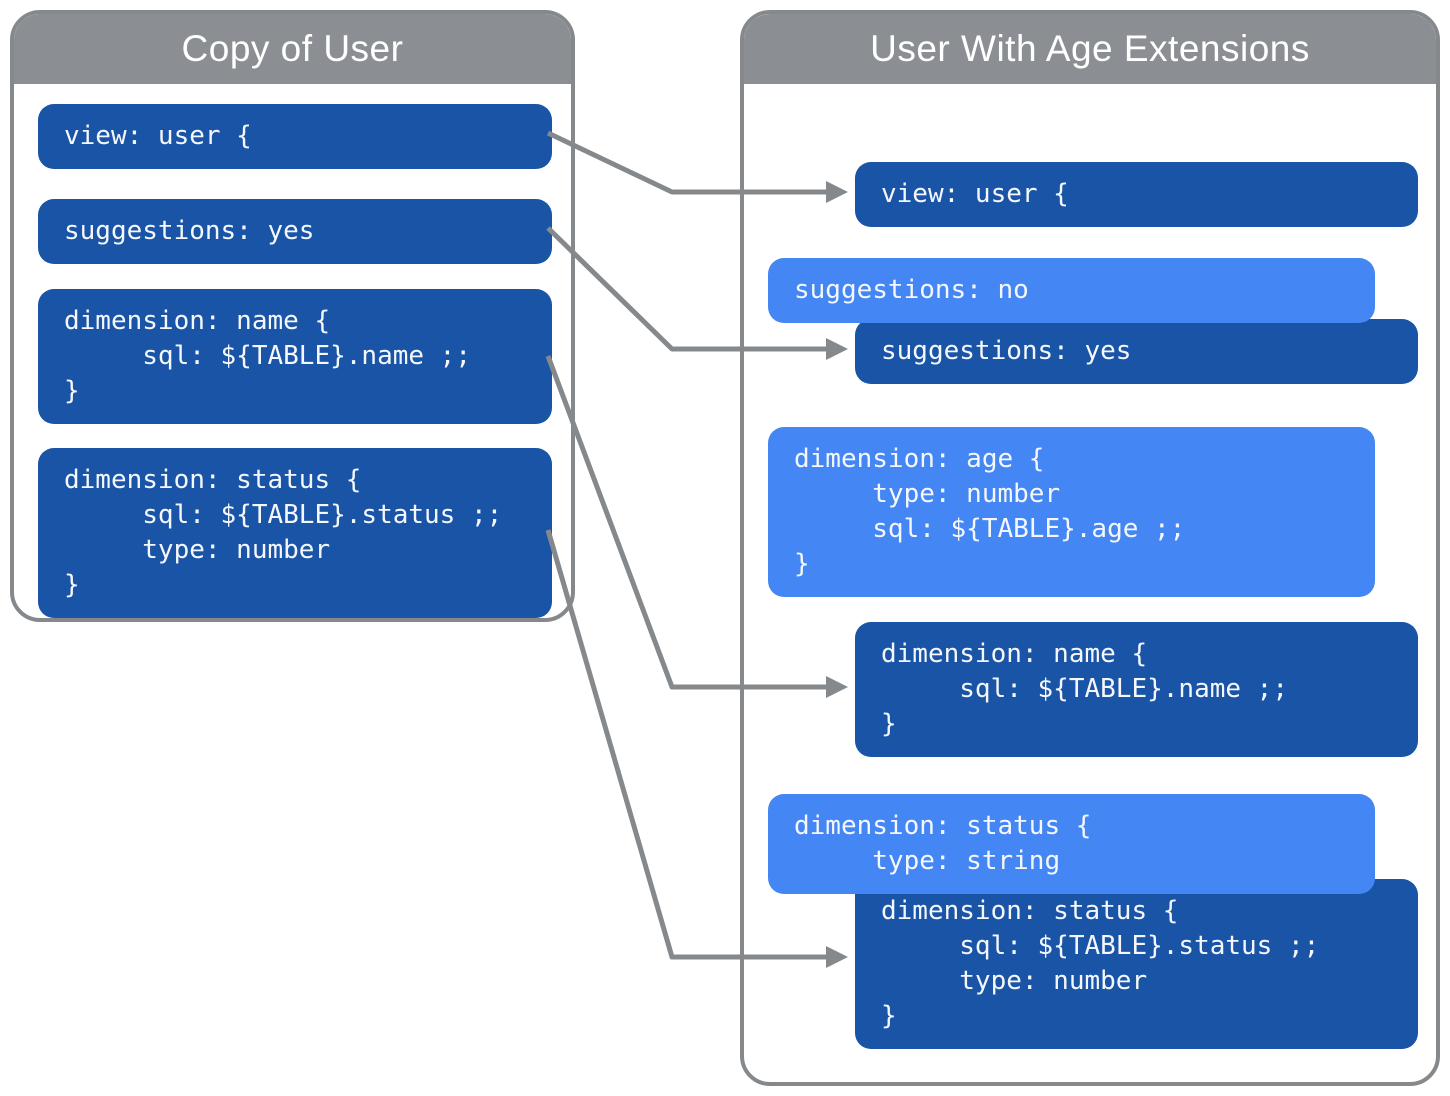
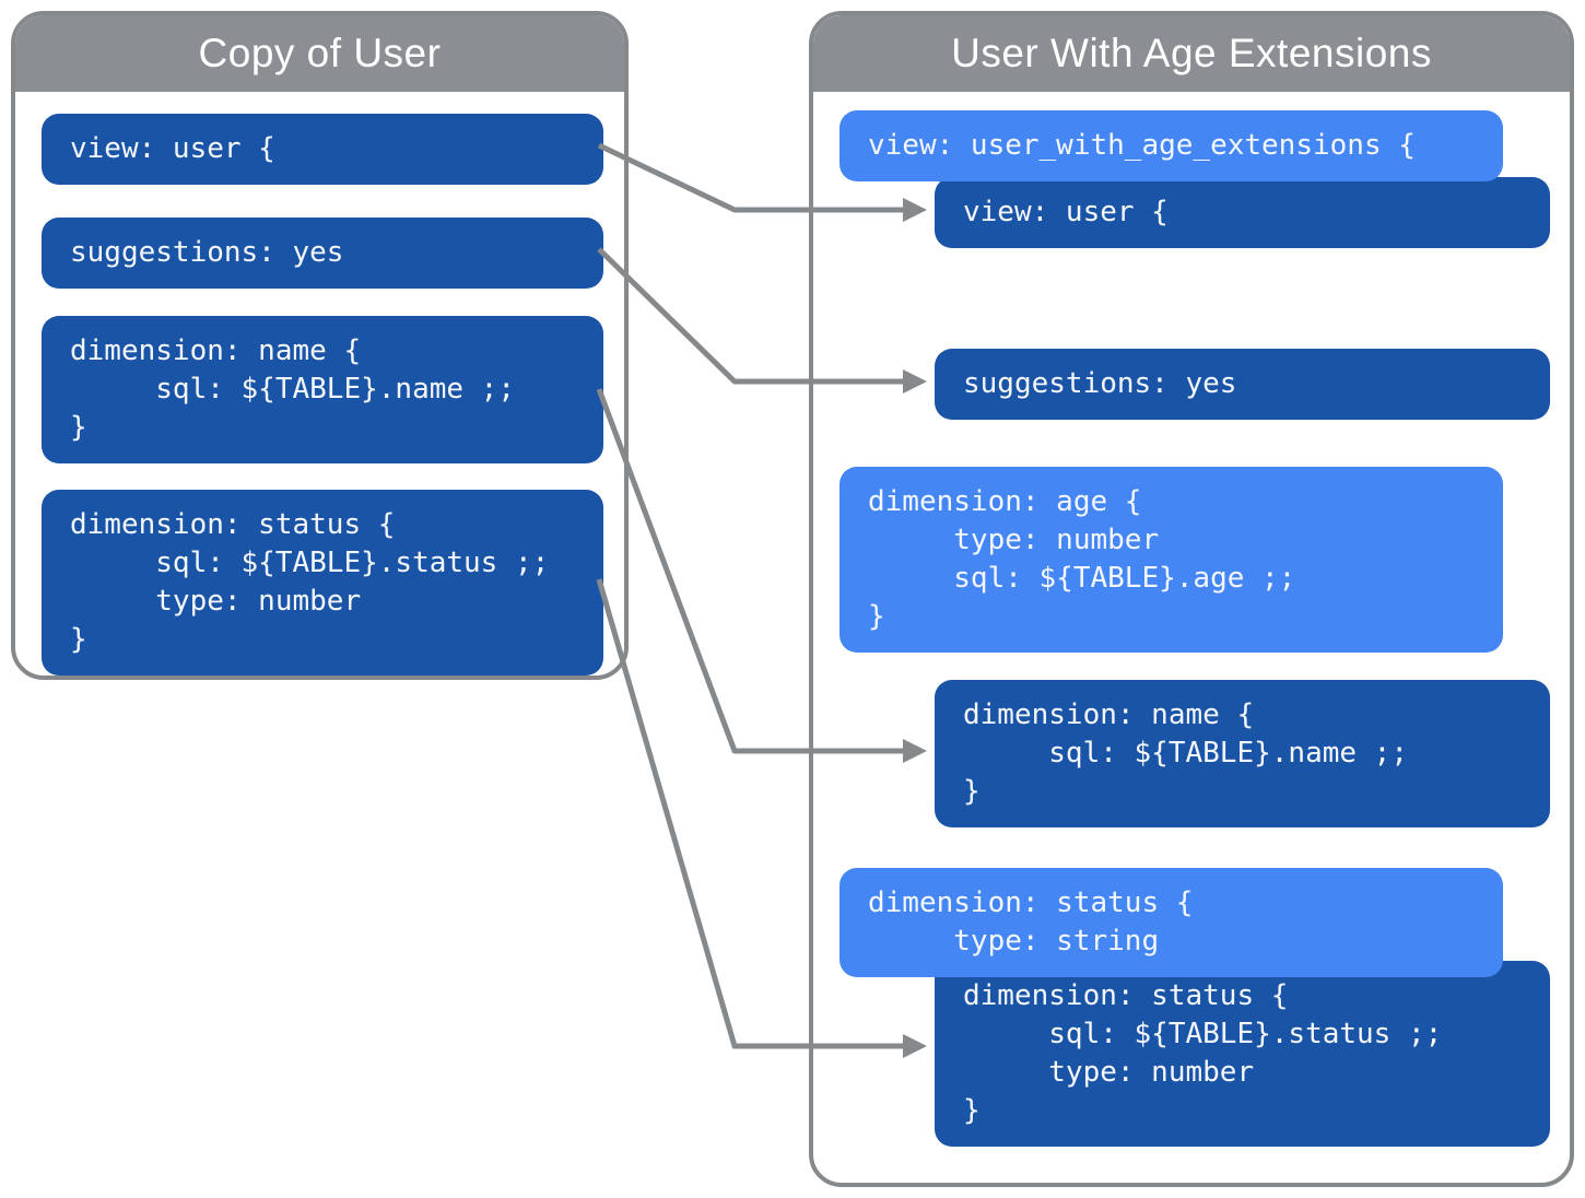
  Copy of User
  view: user {
  suggestions: yes
  dimension: name {
  sql: ${TABLE}.name ;;
  }
  dimension: status {
  sql: ${TABLE}.status ;;
  type: number
  }
  User With Age Extensions
  view: user {
+ view: user_with_age_extensions {
  suggestions: yes
- suggestions: no
  dimension: age {
  type: number
  sql: ${TABLE}.age ;;
  }
  dimension: name {
  sql: ${TABLE}.name ;;
  }
  dimension: status {
  sql: ${TABLE}.status ;;
  type: number
  }
  dimension: status {
  type: string
